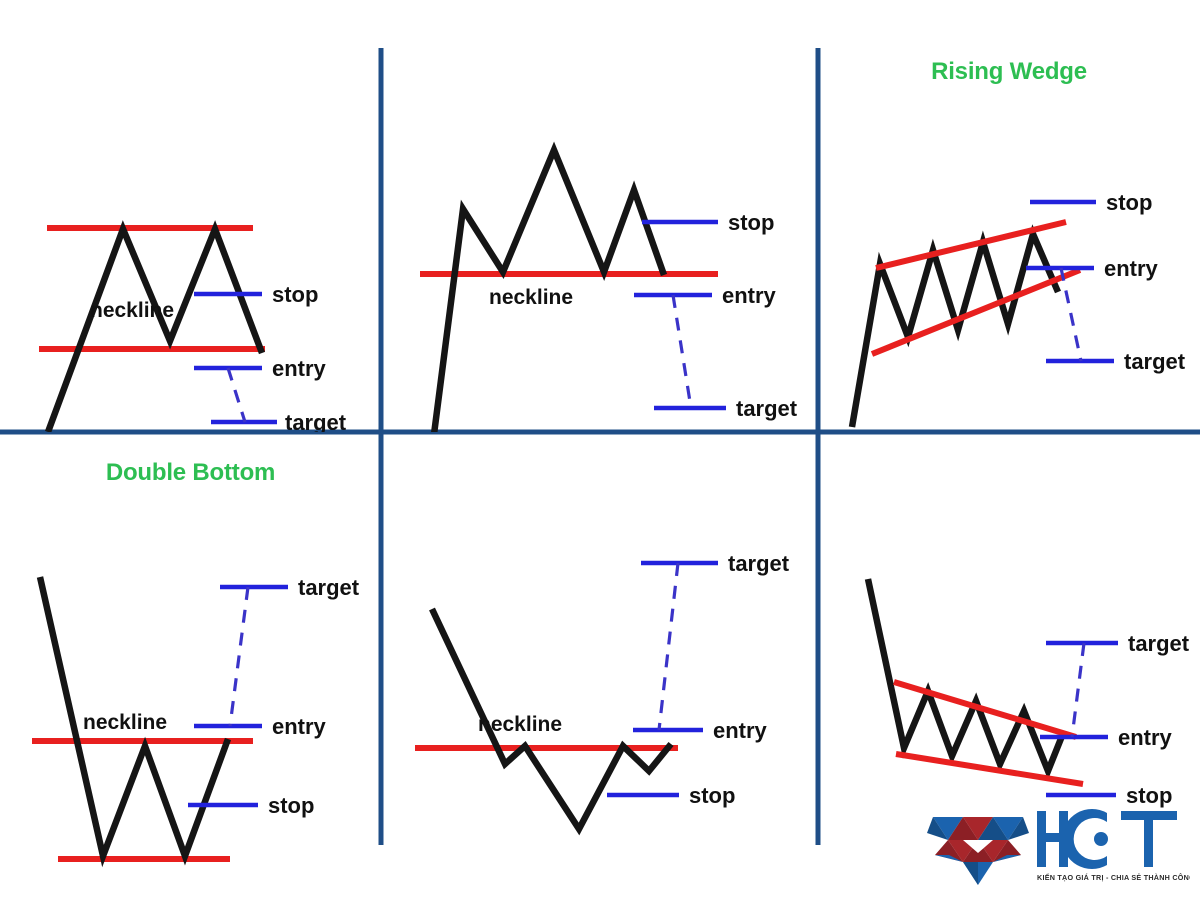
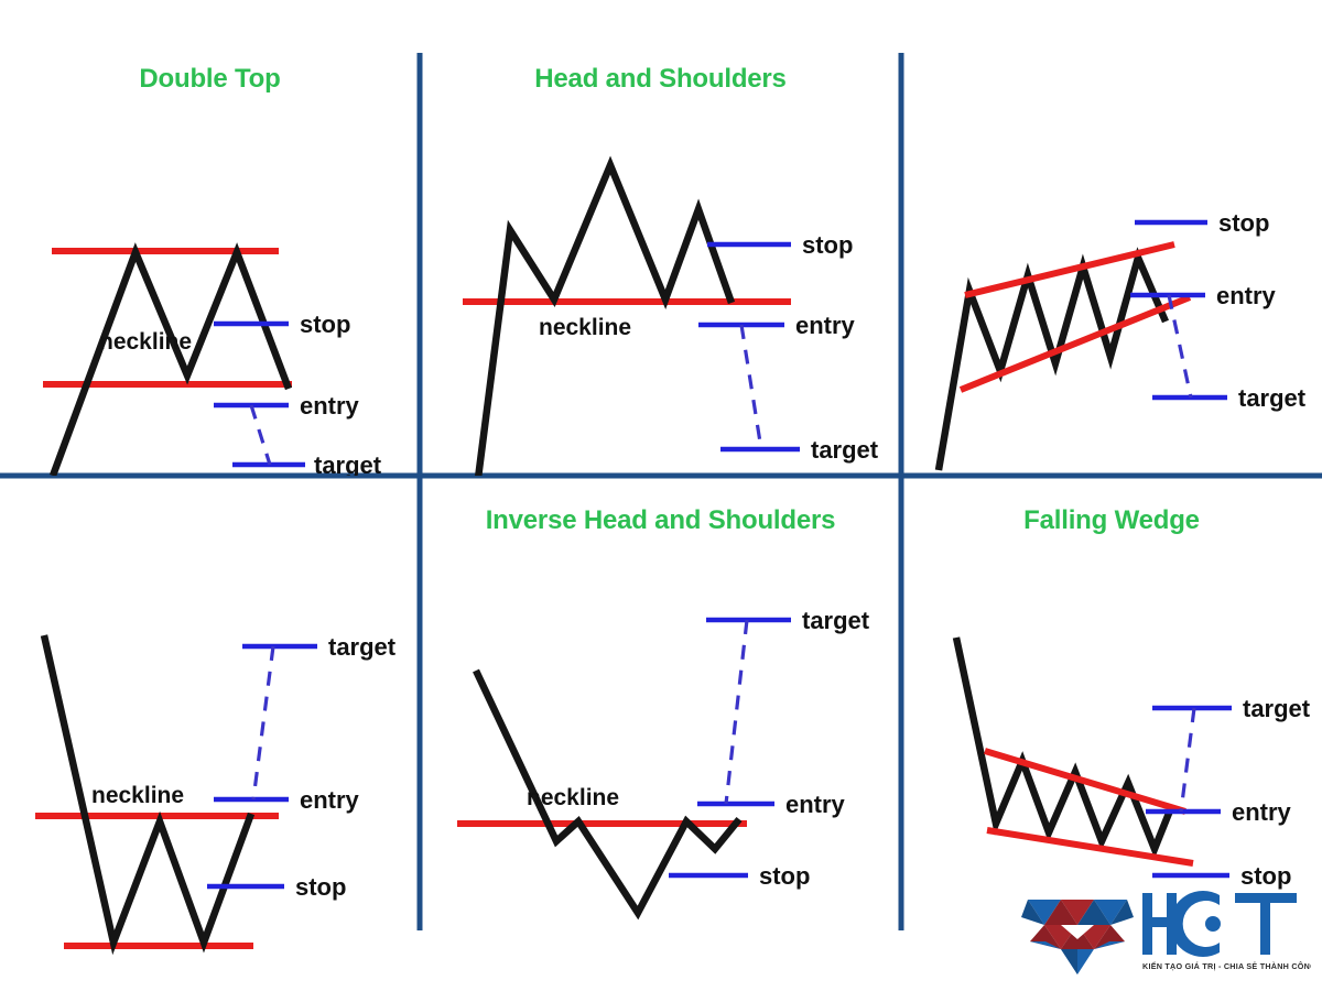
+ Double Top
  neckline
  stop
  entry
  target
+ Head and Shoulders
  neckline
  stop
  entry
  target
- Rising Wedge
  stop
  entry
  target
- Double Bottom
  neckline
  target
  entry
  stop
+ Inverse Head and Shoulders
  neckline
  target
  entry
  stop
+ Falling Wedge
  target
  entry
  stop
  KIẾN TẠO GIÁ TRỊ - CHIA SẺ THÀNH CÔN
